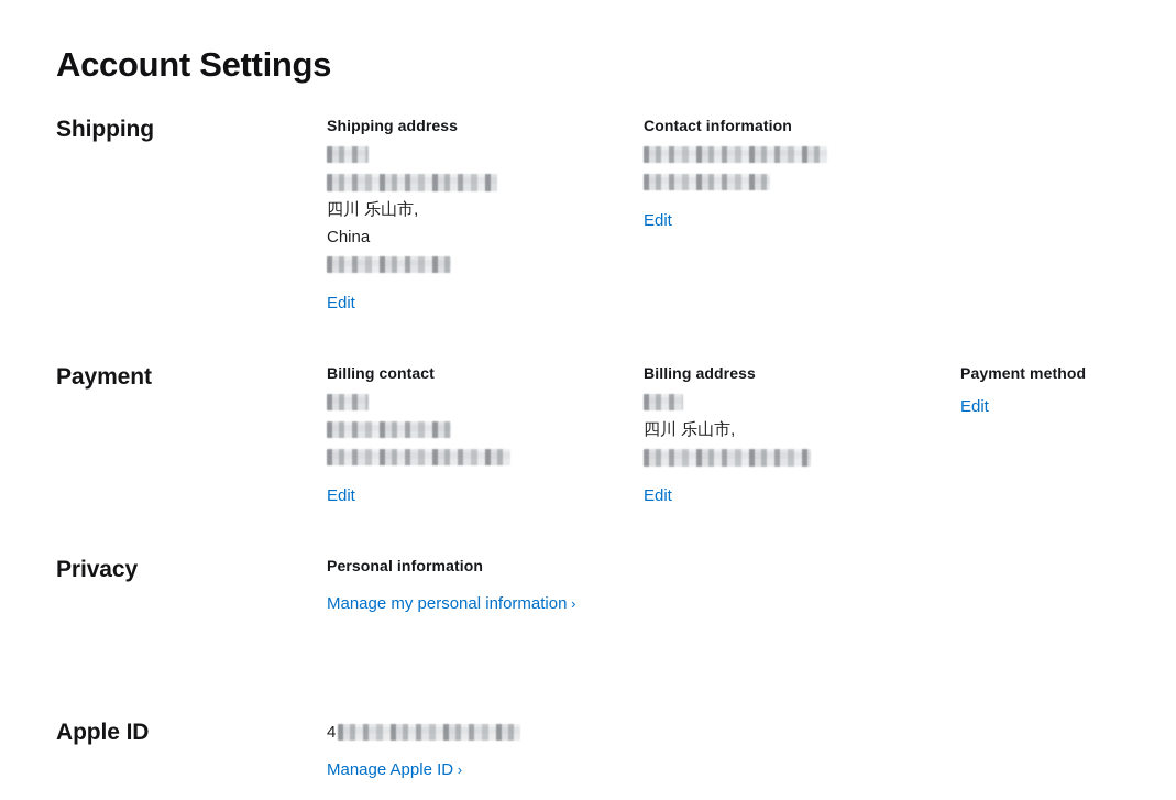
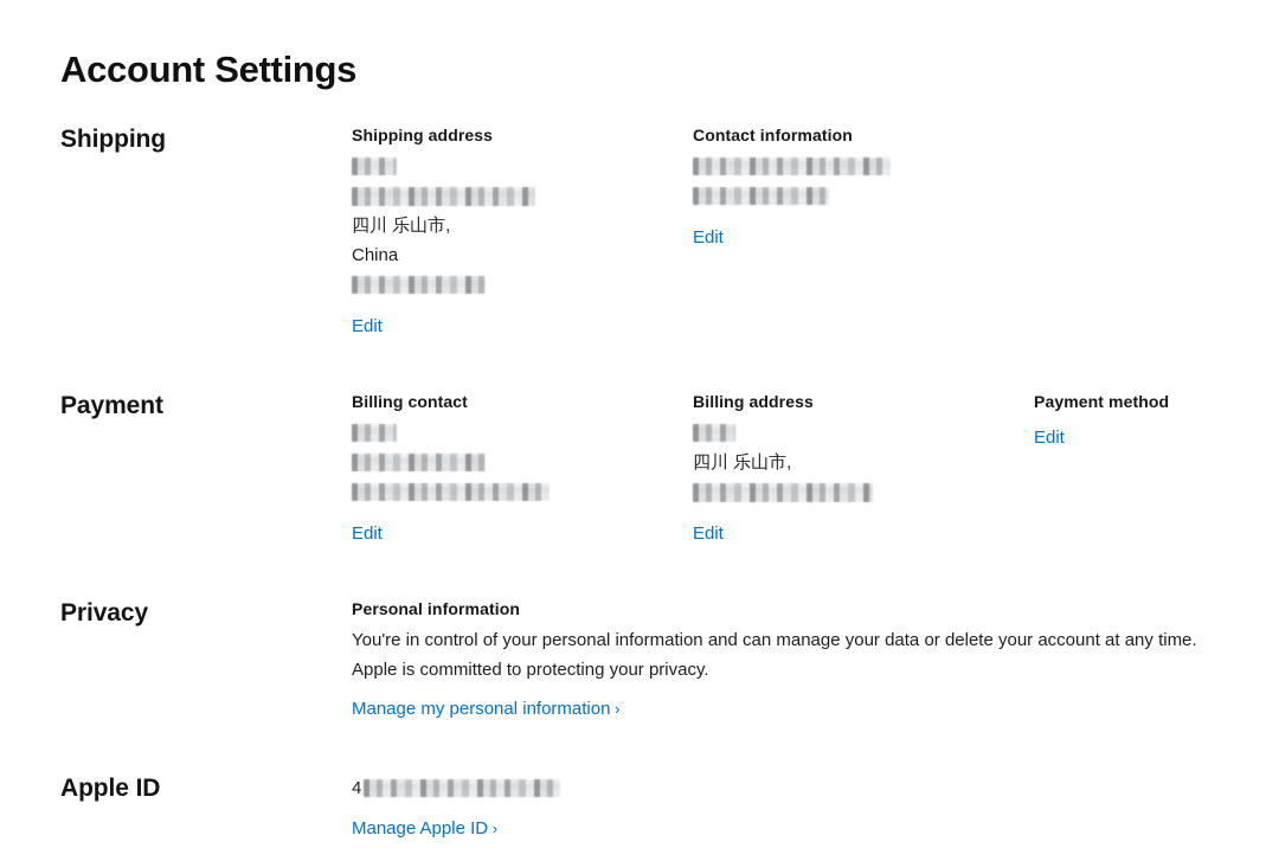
  Account Settings
  Shipping
  Shipping address
  四川 乐山市,
  China
  Edit
  Contact information
  Edit
  Payment
  Billing contact
  Edit
  Billing address
  四川 乐山市,
  Edit
  Payment method
  Edit
  Privacy
  Personal information
+ You're in control of your personal information and can manage your data or delete your account at any time. Apple is committed to protecting your privacy.
  Manage my personal information ›
  Apple ID
  4
  Manage Apple ID ›
